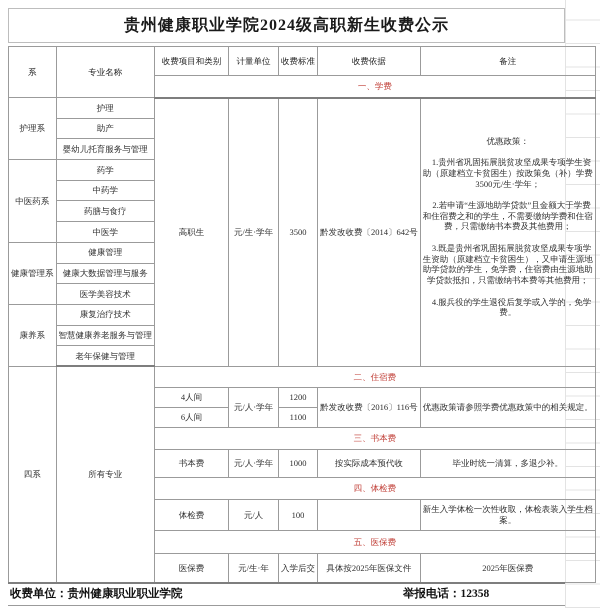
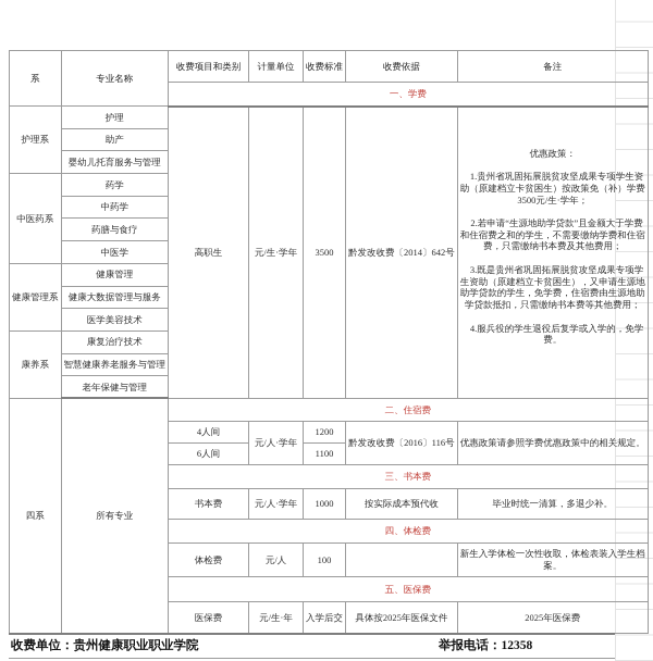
- 贵州健康职业学院2024级高职新生收费公示
  系	专业名称	收费项目和类别	计量单位	收费标准	收费依据	备注
  一、学费
  护理系	护理	高职生	元/生·学年	3500	黔发改收费〔2014〕642号	优惠政策： 1.贵州省巩固拓展脱贫攻坚成果专项学生资助（原建档立卡贫困生）按政策免（补）学费3500元/生·学年； 2.若申请“生源地助学贷款”且金额大于学费和住宿费之和的学生，不需要缴纳学费和住宿费，只需缴纳书本费及其他费用； 3.既是贵州省巩固拓展脱贫攻坚成果专项学生资助（原建档立卡贫困生），又申请生源地助学贷款的学生，免学费，住宿费由生源地助学贷款抵扣，只需缴纳书本费等其他费用； 4.服兵役的学生退役后复学或入学的，免学费。
  助产
  婴幼儿托育服务与管理
  中医药系	药学
  中药学
  药膳与食疗
  中医学
  健康管理系	健康管理
  健康大数据管理与服务
  医学美容技术
  康养系	康复治疗技术
  智慧健康养老服务与管理
  老年保健与管理
  四系	所有专业	二、住宿费
  4人间	元/人·学年	1200	黔发改收费〔2016〕116号	优惠政策请参照学费优惠政策中的相关规定。
  6人间	1100
  三、书本费
  书本费	元/人·学年	1000	按实际成本预代收	毕业时统一清算，多退少补。
  四、体检费
  体检费	元/人	100		新生入学体检一次性收取，体检表装入学生档案。
  五、医保费
  医保费	元/生·年	入学后交	具体按2025年医保文件	2025年医保费
  收费单位：贵州健康职业职业学院
  举报电话：12358
